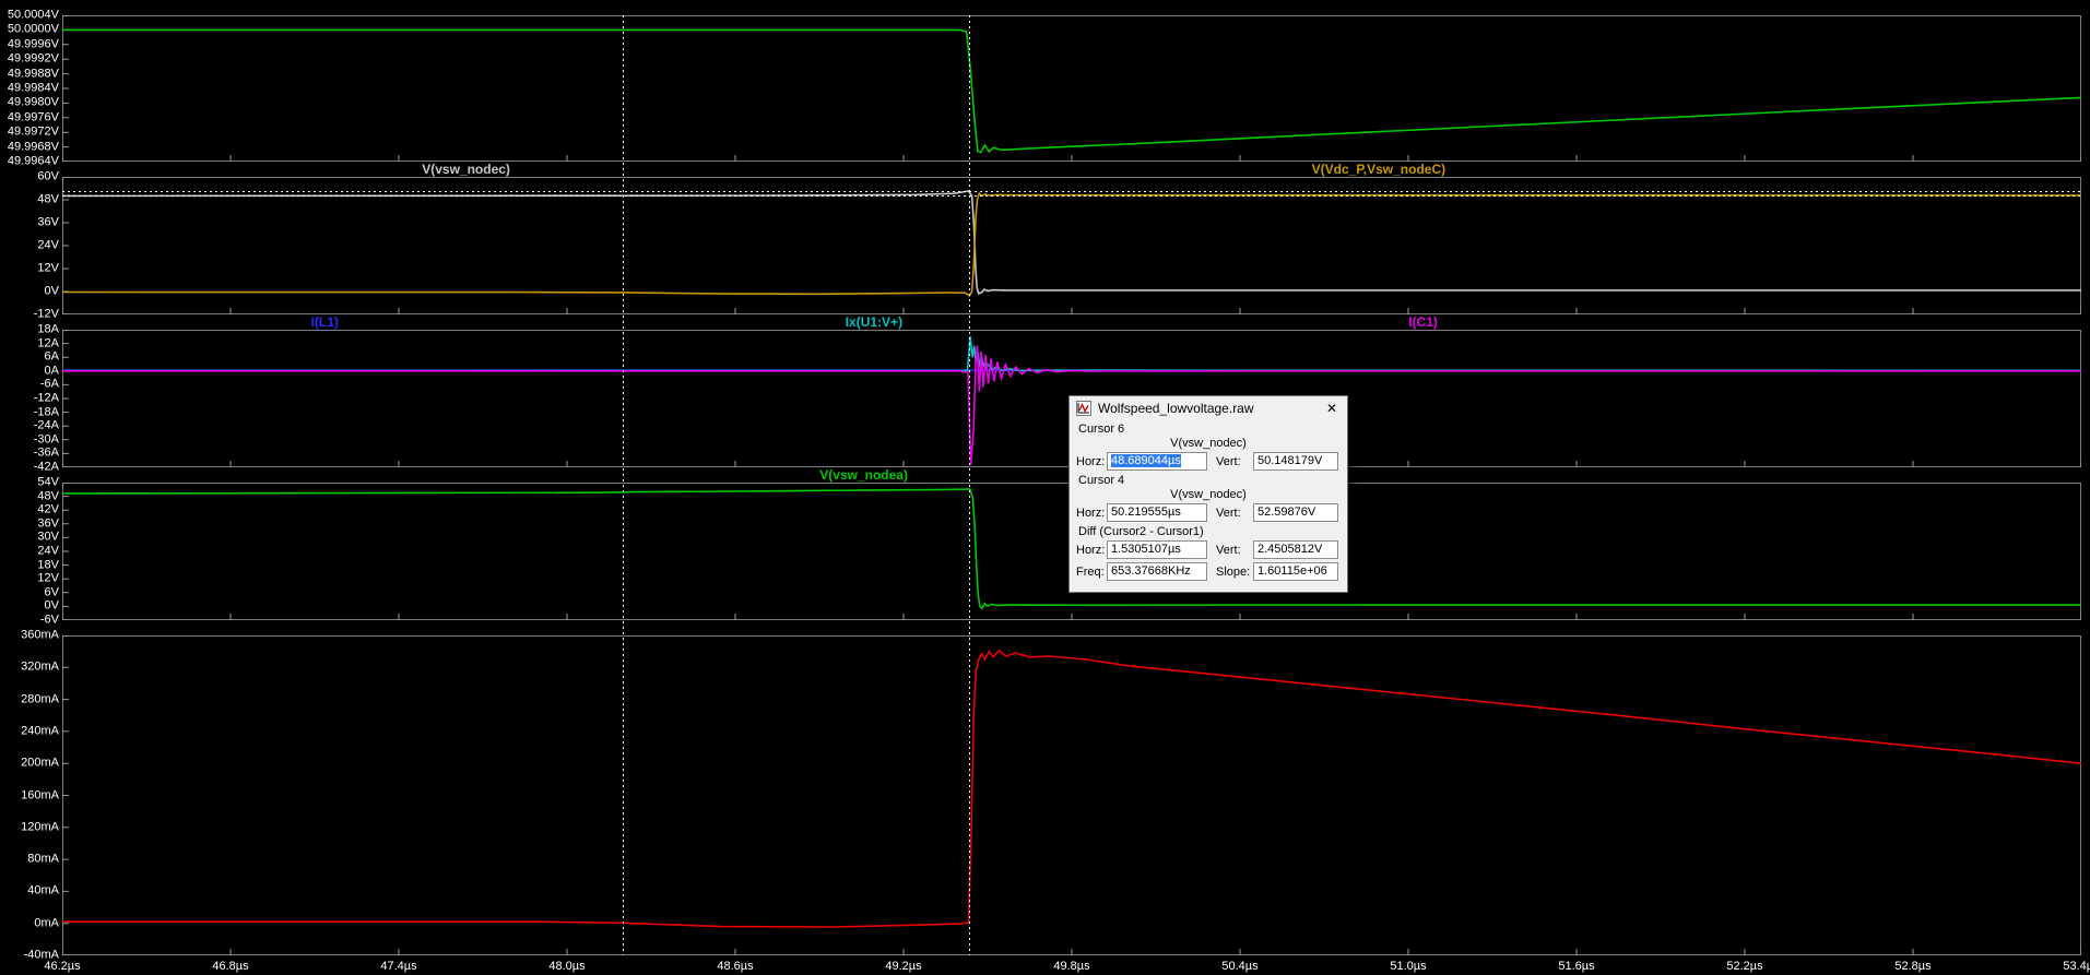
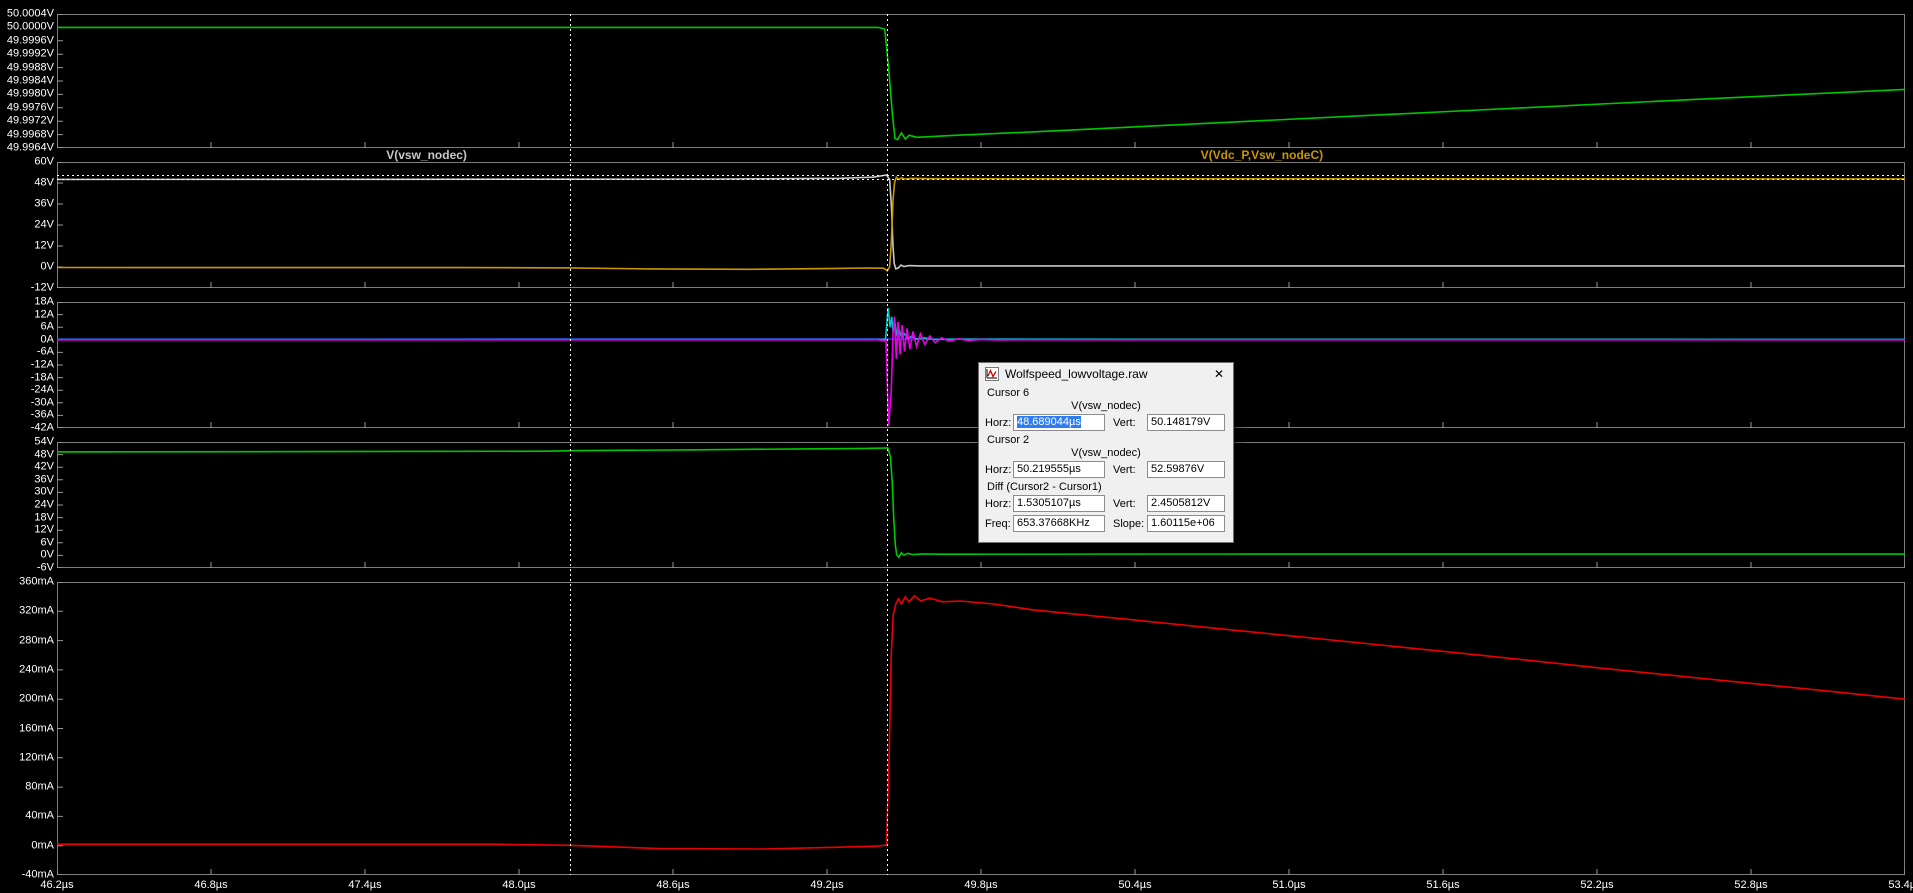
  Wolfspeed_lowvoltage.raw
  ✕
  Cursor 6
  V(vsw_nodec)
  Horz:
  48.689044µs
  Vert:
  50.148179V
- Cursor 4
+ Cursor 2
  V(vsw_nodec)
  Horz:
  50.219555µs
  Vert:
  52.59876V
  Diff (Cursor2 - Cursor1)
  Horz:
  1.5305107µs
  Vert:
  2.4505812V
  Freq:
  653.37668KHz
  Slope:
  1.60115e+06
  50.0004V
  50.0000V
  49.9996V
  49.9992V
  49.9988V
  49.9984V
  49.9980V
  49.9976V
  49.9972V
  49.9968V
  49.9964V
  V(vsw_nodec)
  V(Vdc_P,Vsw_nodeC)
  60V
  48V
  36V
  24V
  12V
  0V
  -12V
- I(L1)
- Ix(U1:V+)
- I(C1)
  18A
  12A
  6A
  0A
  -6A
  -12A
  -18A
  -24A
  -30A
  -36A
  -42A
- V(vsw_nodea)
  54V
  48V
  42V
  36V
  30V
  24V
  18V
  12V
  6V
  0V
  -6V
  360mA
  320mA
  280mA
  240mA
  200mA
  160mA
  120mA
  80mA
  40mA
  0mA
  -40mA
  46.2µs
  46.8µs
  47.4µs
  48.0µs
  48.6µs
  49.2µs
  49.8µs
  50.4µs
  51.0µs
  51.6µs
  52.2µs
  52.8µs
